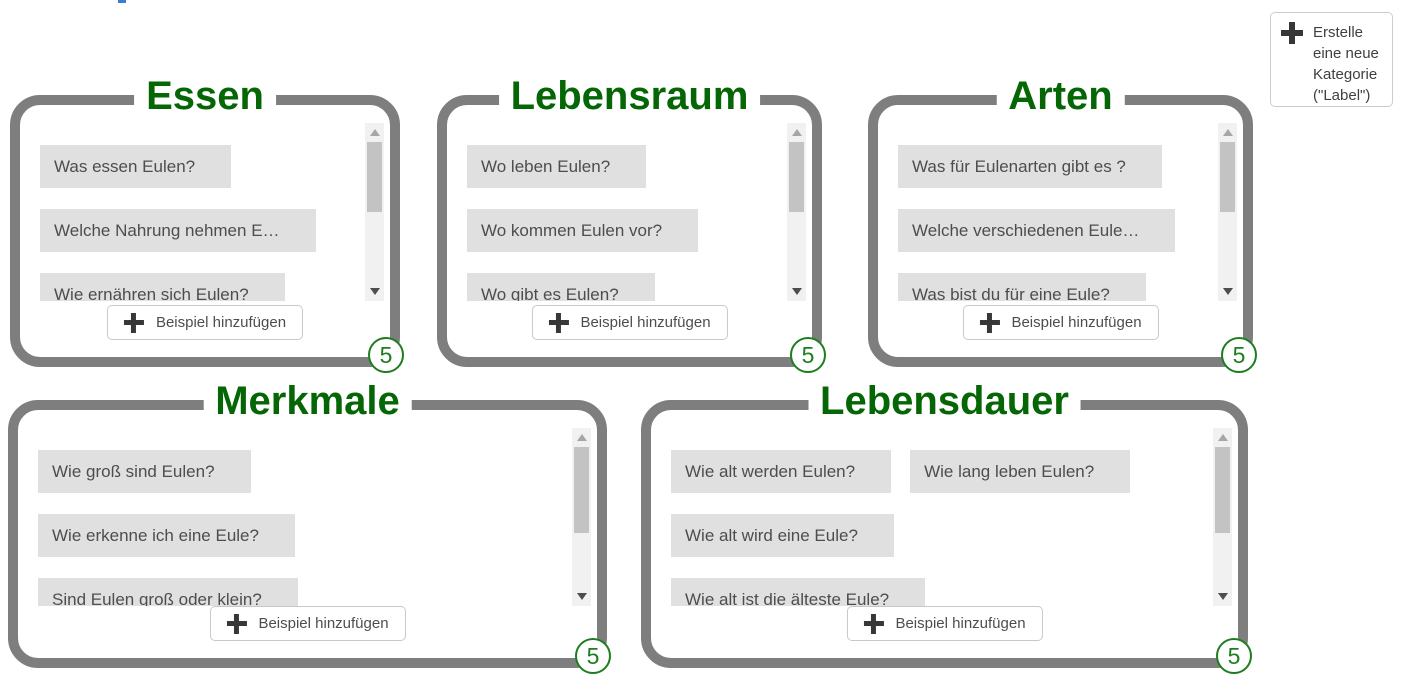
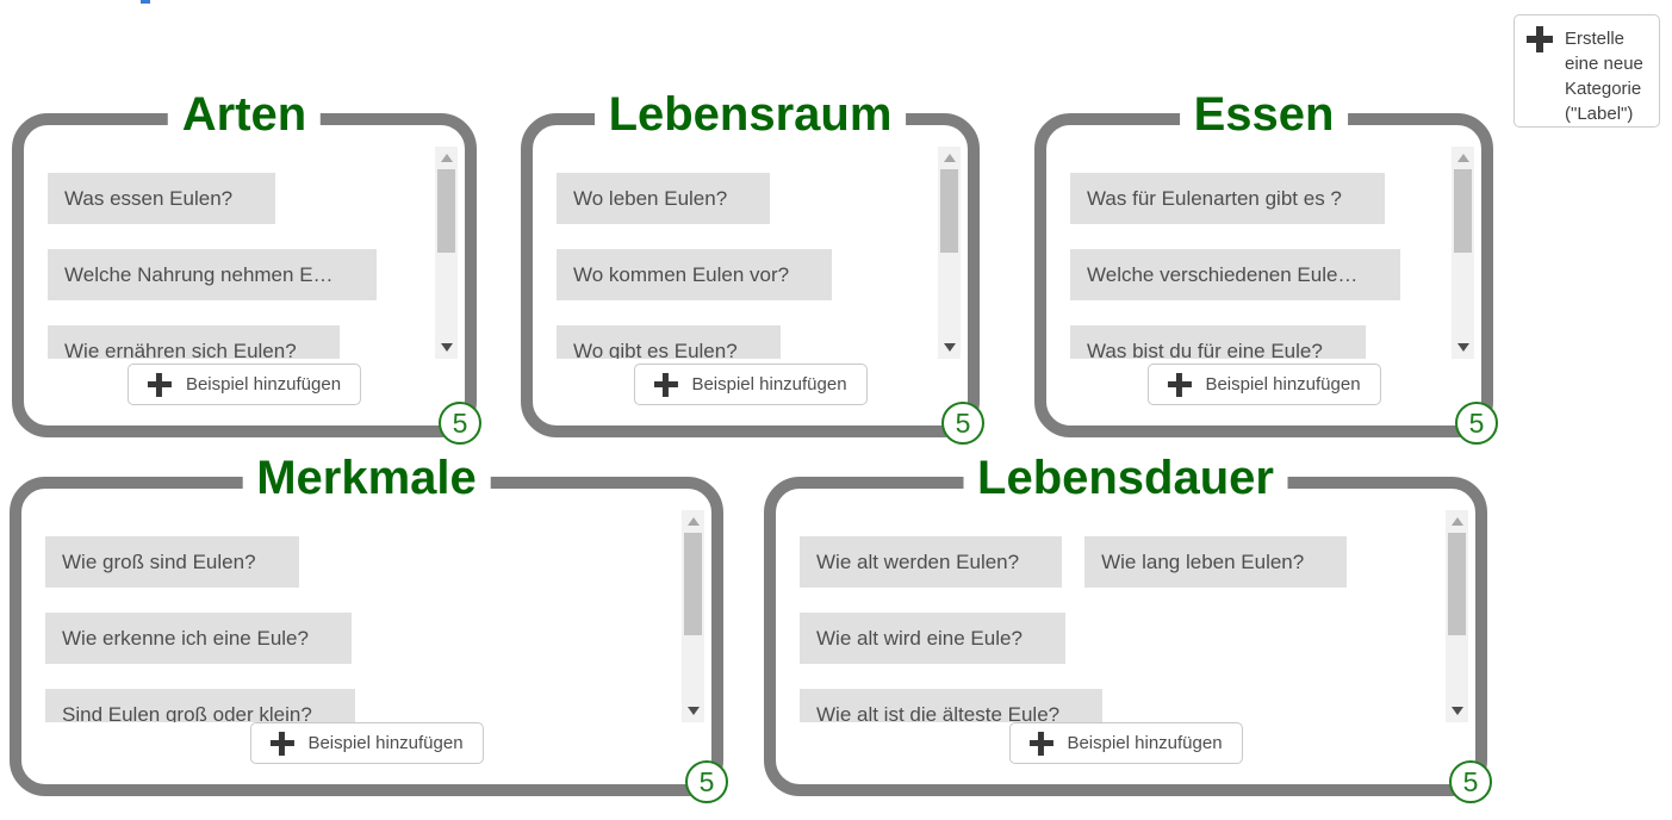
  Erstelle
  eine neue
  Kategorie
  ("Label")
- Essen
+ Arten
  Was essen Eulen?
  Welche Nahrung nehmen E…
  Wie ernähren sich Eulen?
  Beispiel hinzufügen
  5
  Lebensraum
  Wo leben Eulen?
  Wo kommen Eulen vor?
  Wo gibt es Eulen?
  Beispiel hinzufügen
  5
- Arten
+ Essen
  Was für Eulenarten gibt es ?
  Welche verschiedenen Eule…
  Was bist du für eine Eule?
  Beispiel hinzufügen
  5
  Merkmale
  Wie groß sind Eulen?
  Wie erkenne ich eine Eule?
  Sind Eulen groß oder klein?
  Beispiel hinzufügen
  5
  Lebensdauer
  Wie alt werden Eulen?
  Wie lang leben Eulen?
  Wie alt wird eine Eule?
  Wie alt ist die älteste Eule?
  Beispiel hinzufügen
  5
